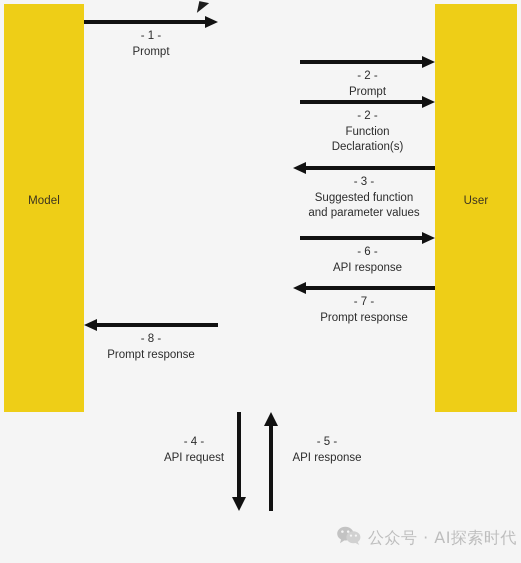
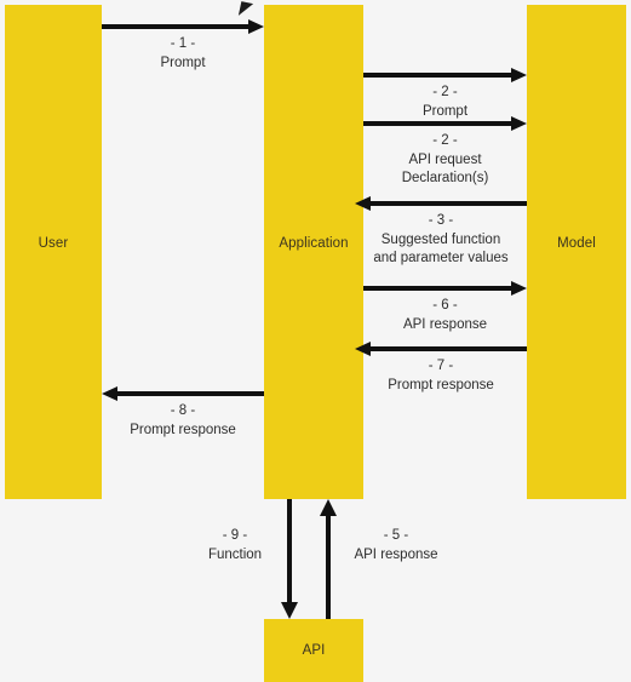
- Model
+ User
+ Application
- User
+ Model
+ API
  - 1 -
  Prompt
  - 2 -
  Prompt
  - 2 -
- Function
+ API request
  Declaration(s)
  - 3 -
  Suggested function
  and parameter values
  - 6 -
  API response
  - 7 -
  Prompt response
  - 8 -
  Prompt response
- - 4 -
+ - 9 -
- API request
+ Function
  - 5 -
  API response
- 公众号 · AI探索时代
